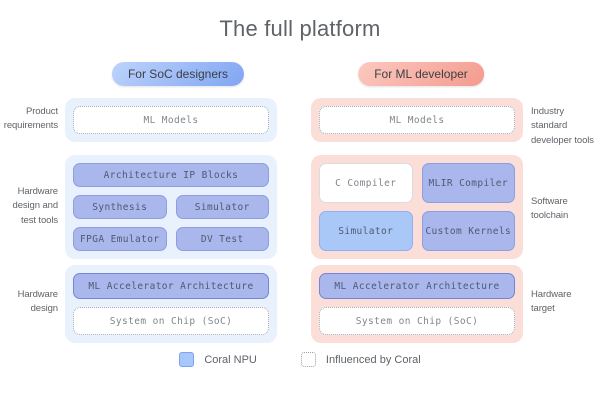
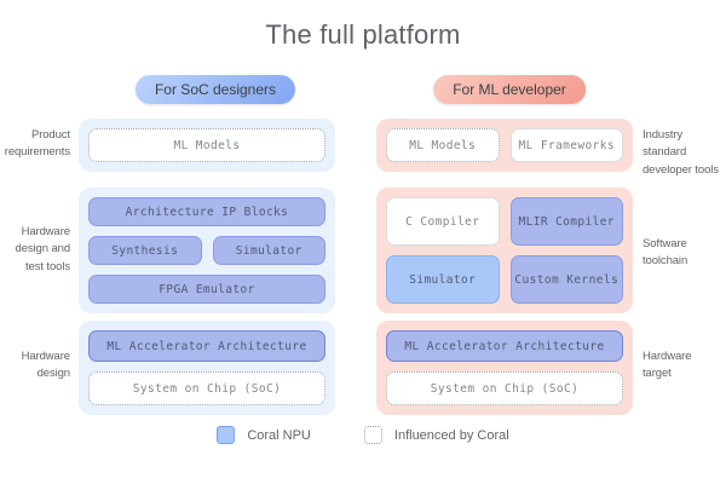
  The full platform
  For SoC designers
  For ML developer
  Product
  requirements
  Hardware
  design and
  test tools
  Hardware
  design
  Industry standard
  developer tools
  Software
  toolchain
  Hardware
  target
  ML Models
  Architecture IP Blocks
  Synthesis
  Simulator
  FPGA Emulator
- DV Test
  ML Accelerator Architecture
  System on Chip (SoC)
  ML Models
+ ML Frameworks
  C Compiler
  MLIR Compiler
  Simulator
  Custom Kernels
  ML Accelerator Architecture
  System on Chip (SoC)
  Coral NPU
  Influenced by Coral
